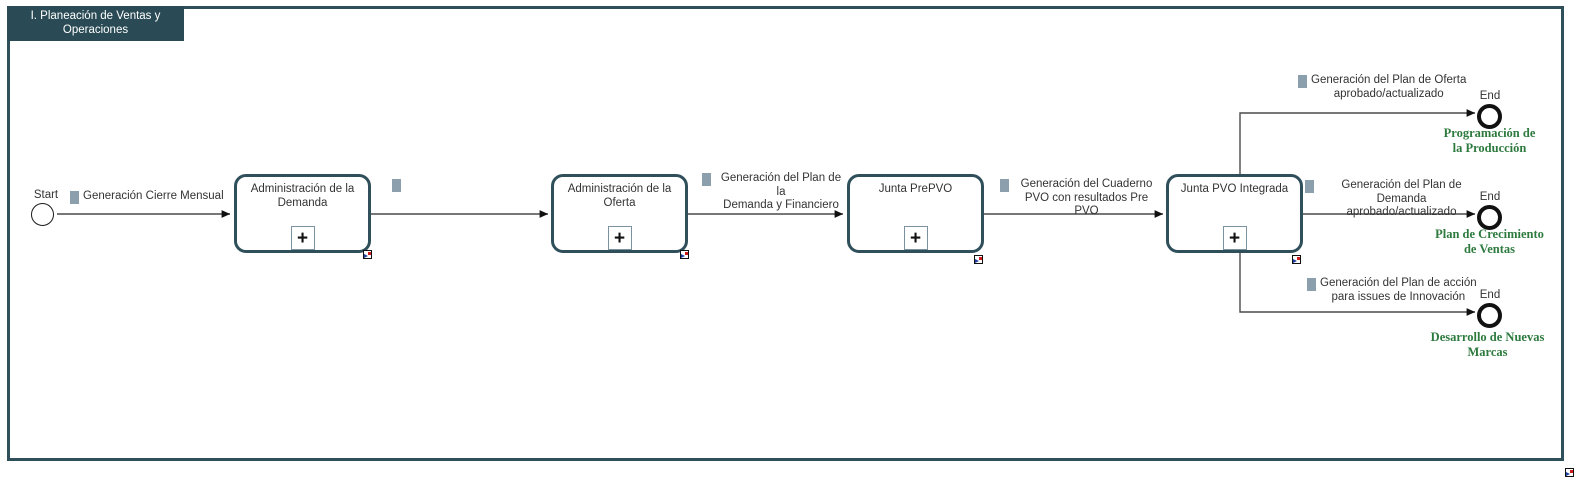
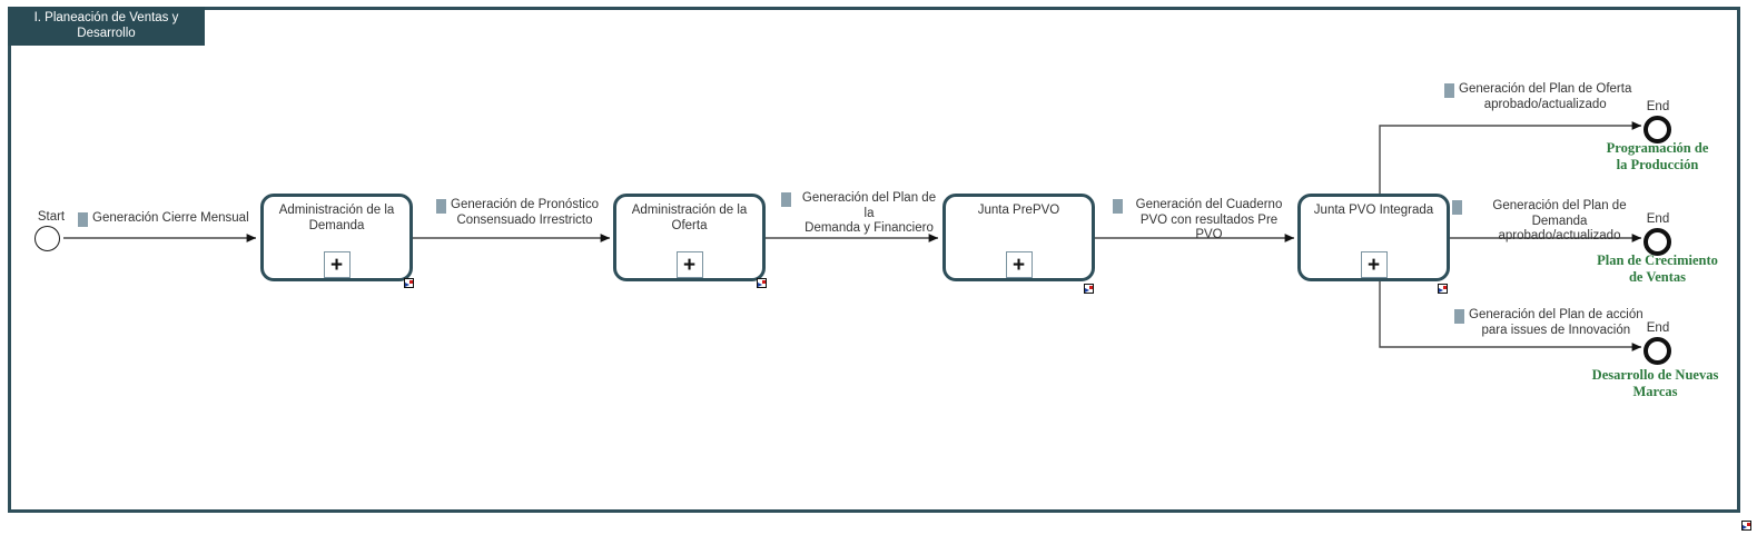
- I. Planeación de Ventas y Operaciones
+ I. Planeación de Ventas y Desarrollo
  Start
  Administración de la
  Demanda
  +
  Administración de la
  Oferta
  +
  Junta PrePVO
  +
  Junta PVO Integrada
  +
  End
  Programación de
  la Producción
  End
  Plan de Crecimiento
  de Ventas
  End
  Desarrollo de Nuevas
  Marcas
  Generación Cierre Mensual
+ Generación de Pronóstico
+ Consensuado Irrestricto
  Generación del Plan de la
  Demanda y Financiero
  Generación del Cuaderno
  PVO con resultados Pre PVO
  Generación del Plan de Oferta
  aprobado/actualizado
  Generación del Plan de Demanda
  aprobado/actualizado
  Generación del Plan de acción
  para issues de Innovación
